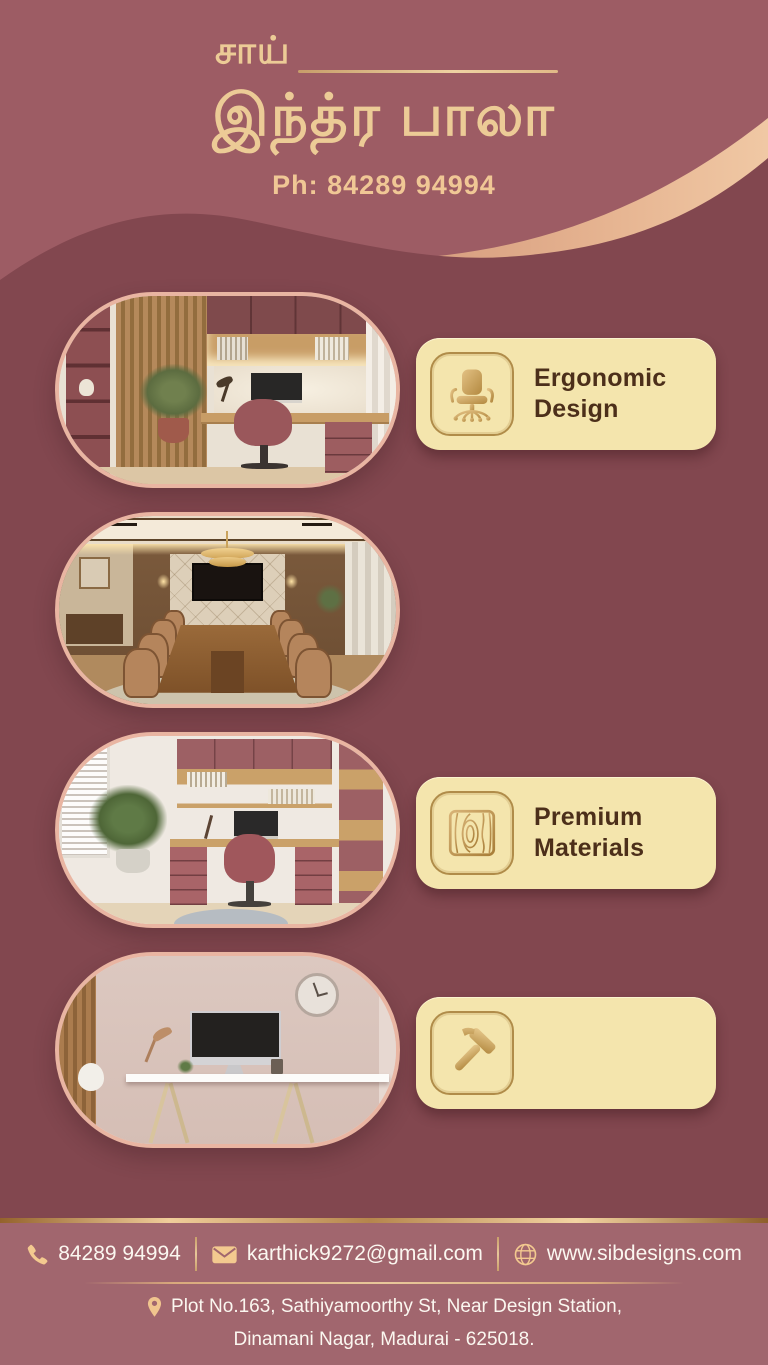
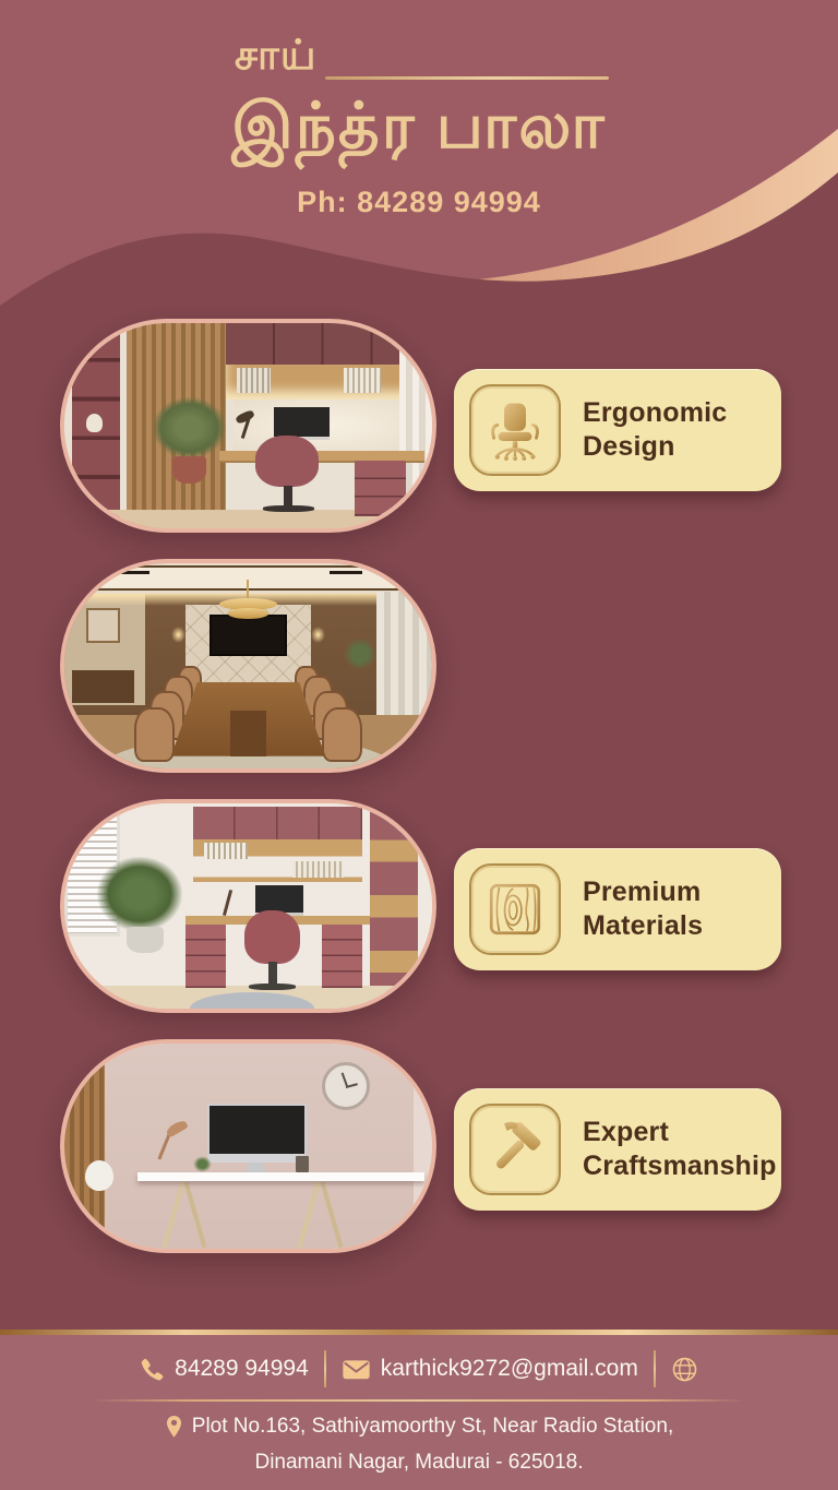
  சாய்
  இந்த்ர பாலா
  Ph: 84289 94994
  Ergonomic Design
  Premium Materials
+ Expert Craftsmanship
  84289 94994
  karthick9272@gmail.com
- www.sibdesigns.com
- Plot No.163, Sathiyamoorthy St, Near Design Station,
+ Plot No.163, Sathiyamoorthy St, Near Radio Station,
  Dinamani Nagar, Madurai - 625018.
